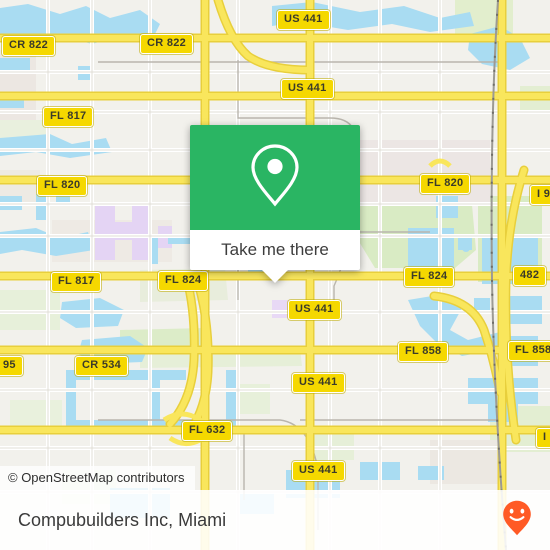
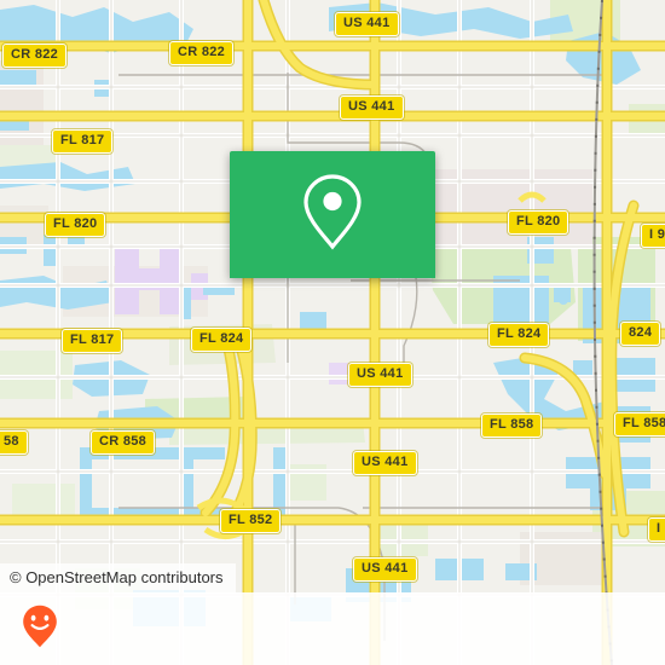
  CR 822
  CR 822
  US 441
  US 441
  FL 817
  FL 820
  FL 820
  FL 817
  FL 824
  FL 824
- 482
+ 824
  US 441
- CR 534
+ CR 858
- 95
+ 58
  FL 858
  FL 858
  US 441
- FL 632
+ FL 852
  US 441
- Take me there
  © OpenStreetMap contributors
- Compubuilders Inc, Miami
